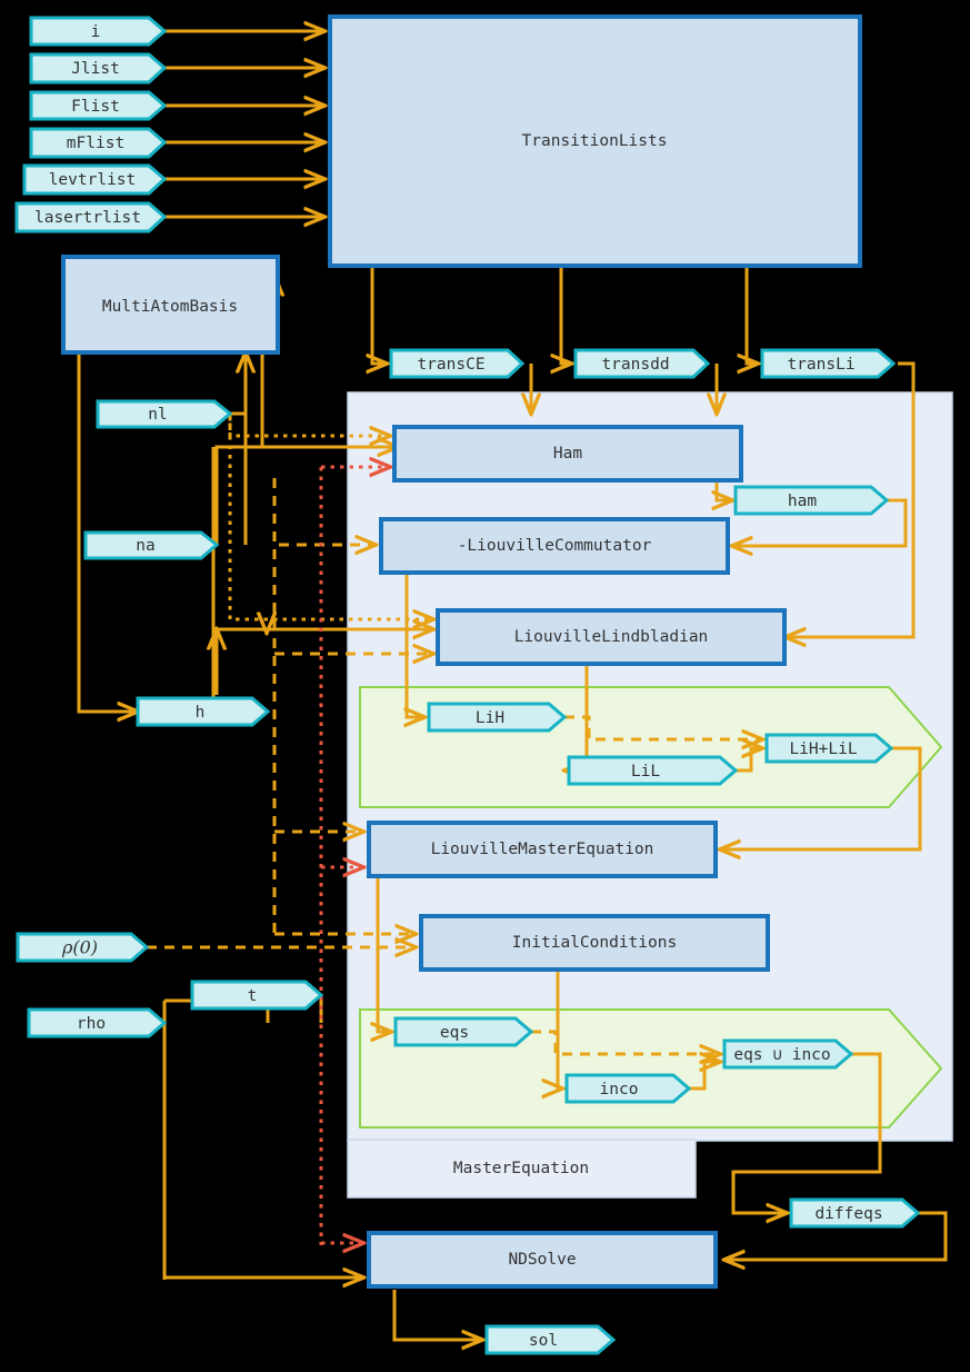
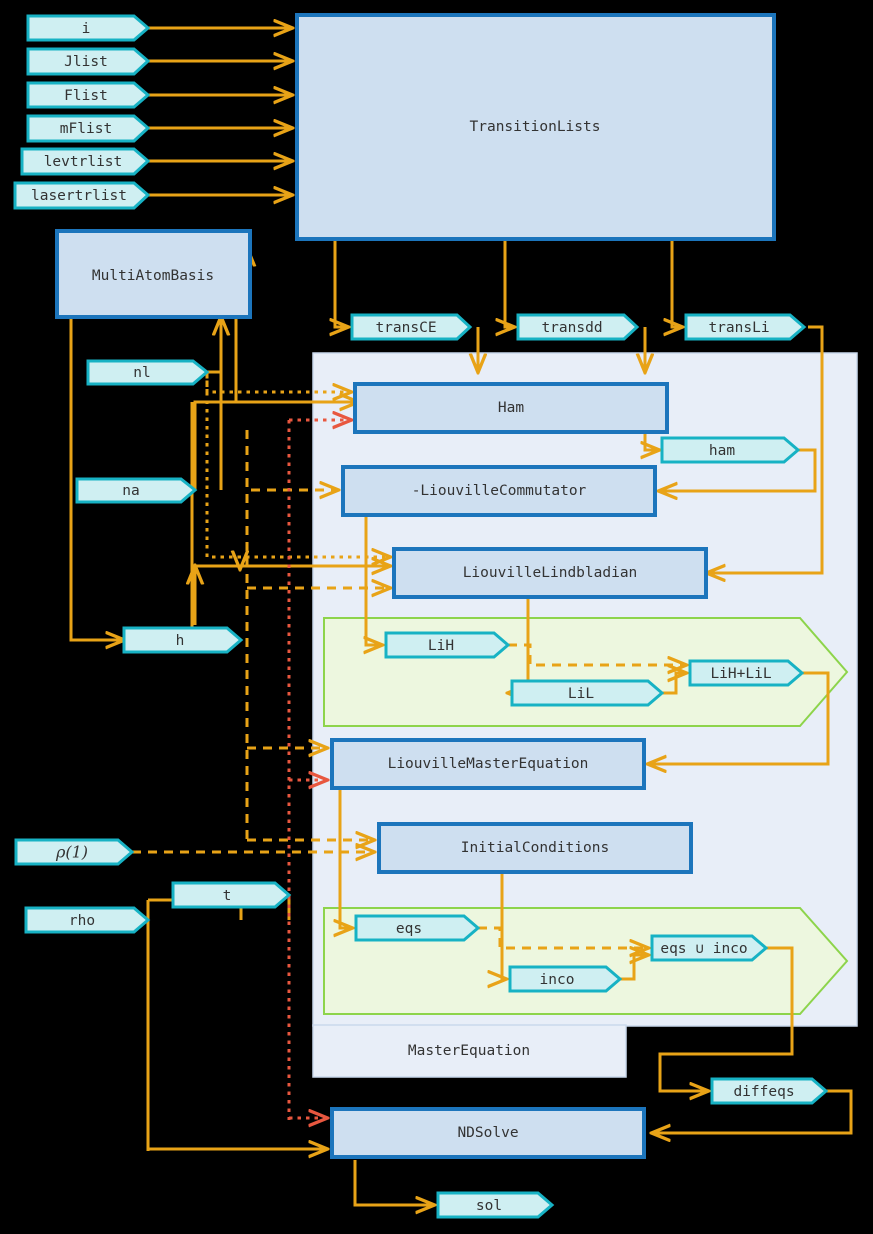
  MasterEquation
  i
  Jlist
  Flist
  mFlist
  levtrlist
  lasertrlist
  nl
  na
  h
- ρ(0)
+ ρ(1)
  rho
  t
  transCE
  transdd
  transLi
  ham
  LiH
  LiL
  LiH+LiL
  eqs
  inco
  eqs ∪ inco
  diffeqs
  sol
  TransitionLists
  MultiAtomBasis
  Ham
  -LiouvilleCommutator
  LiouvilleLindbladian
  LiouvilleMasterEquation
  InitialConditions
  NDSolve
